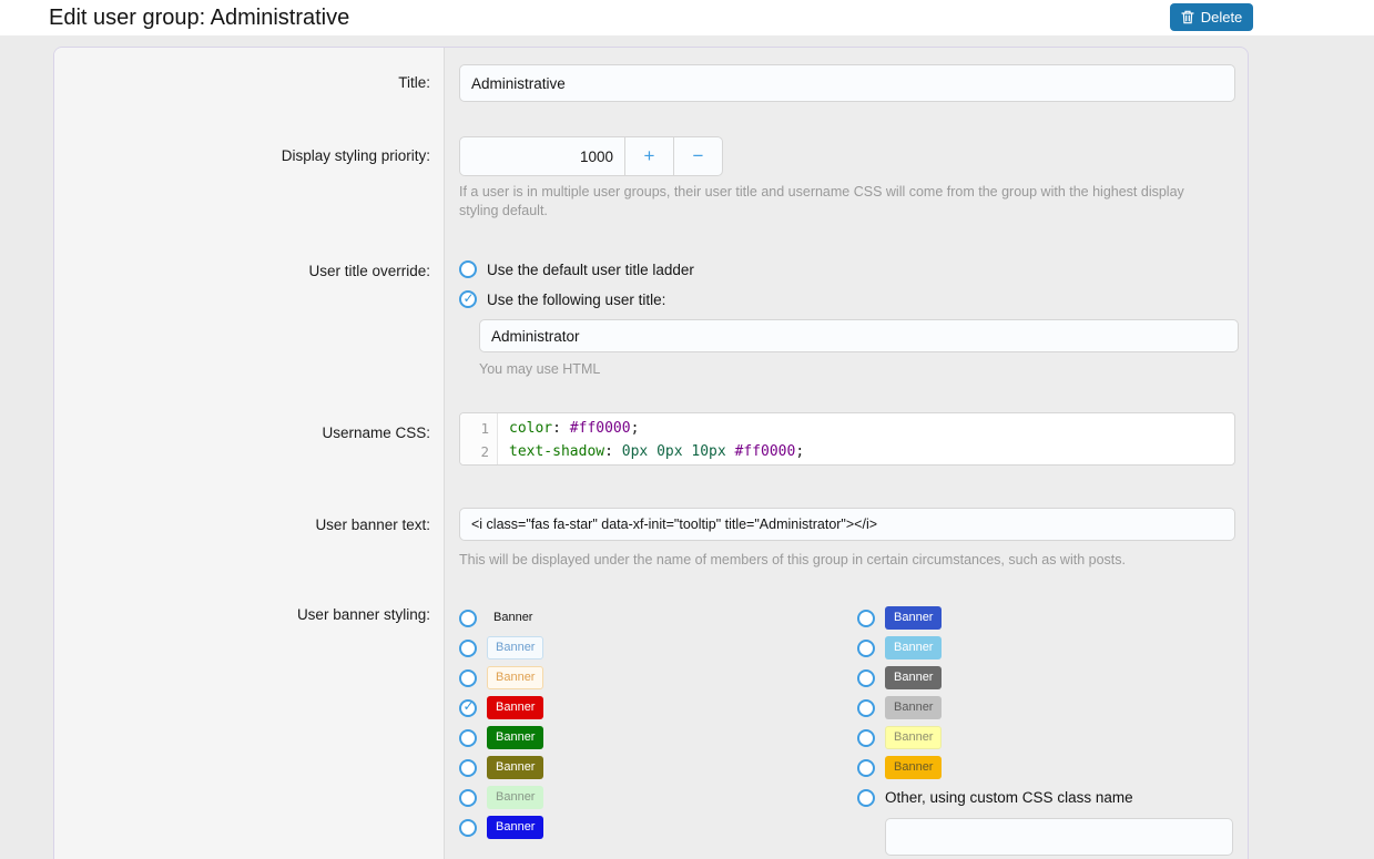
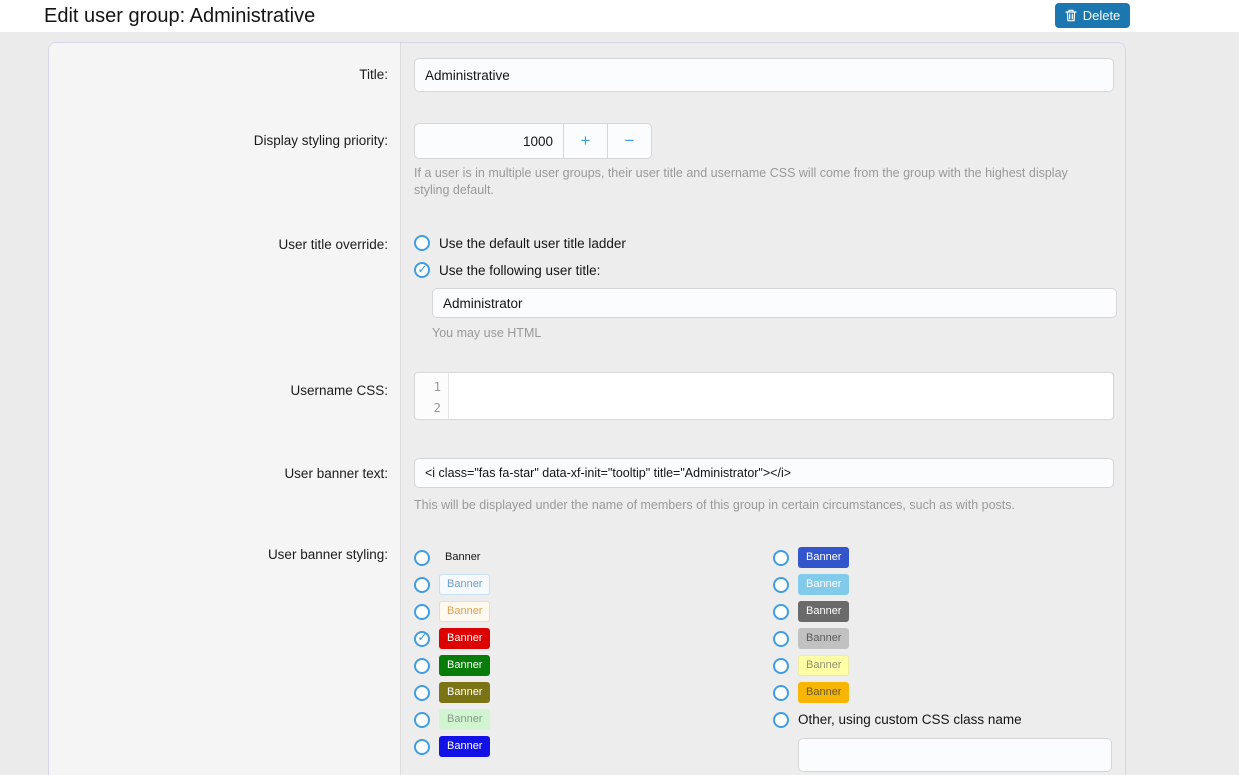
  Edit user group: Administrative
  Delete
  Title:
  Administrative
  Display styling priority:
  1000
  +
  −
  If a user is in multiple user groups, their user title and username CSS will come from the group with the highest display styling default.
  User title override:
  Use the default user title ladder
  Use the following user title:
  Administrator
  You may use HTML
  Username CSS:
  1
  2
- color: #ff0000;
- text-shadow: 0px 0px 10px #ff0000;
  User banner text:
  <i class="fas fa-star" data-xf-init="tooltip" title="Administrator"></i>
  This will be displayed under the name of members of this group in certain circumstances, such as with posts.
  User banner styling:
  Banner
  Banner
  Banner
  Banner
  Banner
  Banner
  Banner
  Banner
  Banner
  Banner
  Banner
  Banner
  Banner
  Banner
  Other, using custom CSS class name
